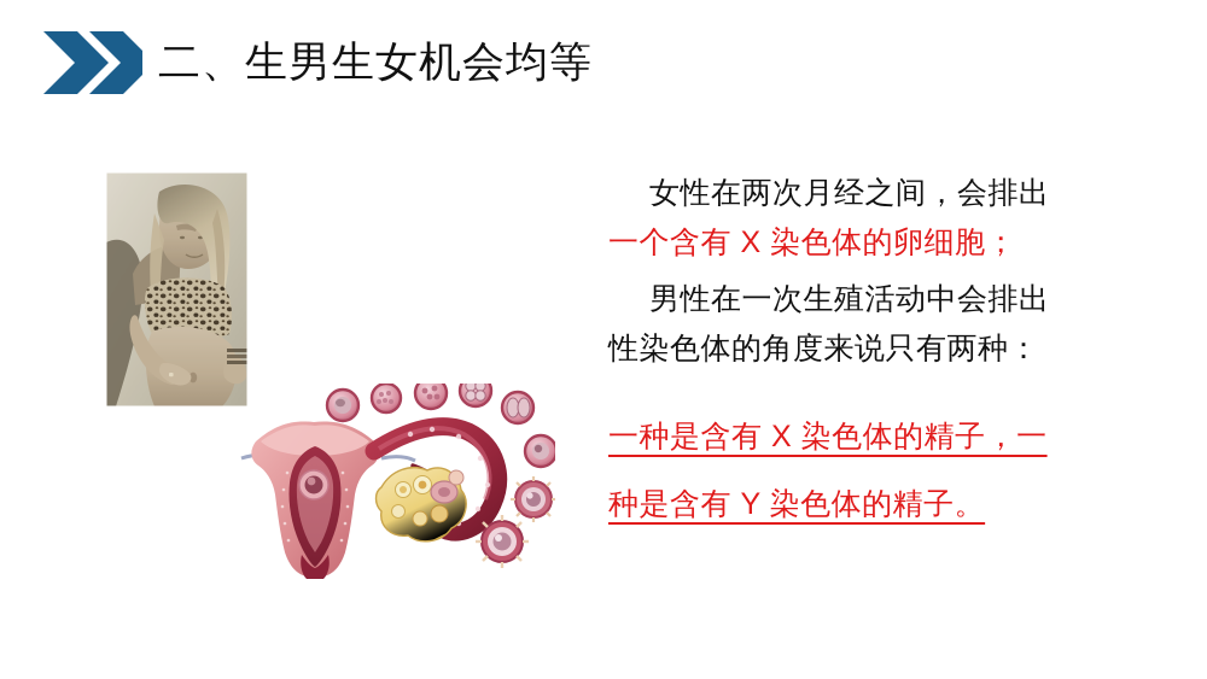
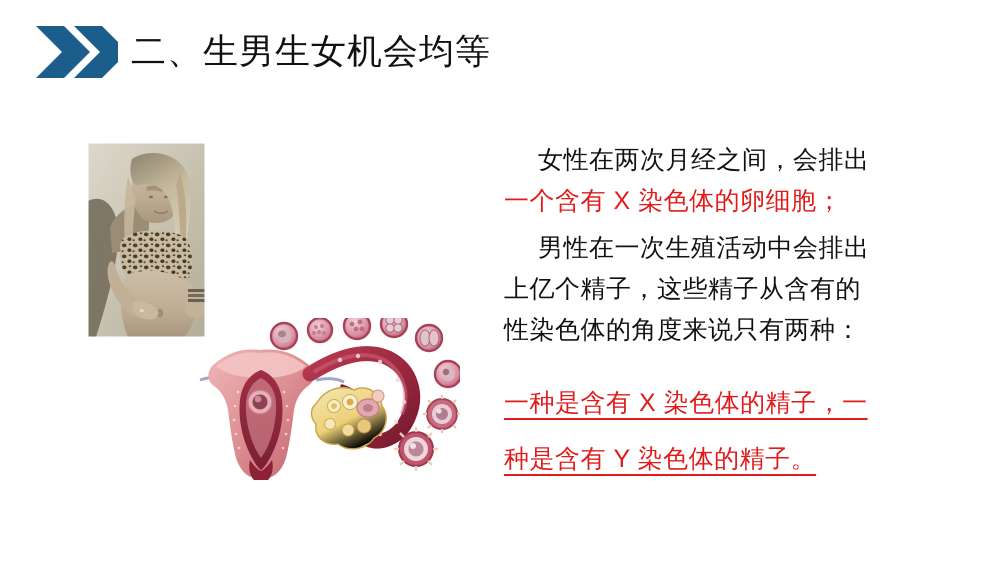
  二、生男生女机会均等
  女性在两次月经之间，会排出
  一个含有 X 染色体的卵细胞；
  男性在一次生殖活动中会排出
+ 上亿个精子，这些精子从含有的
  性染色体的角度来说只有两种：
  一种是含有 X 染色体的精子，一
  种是含有 Y 染色体的精子。
